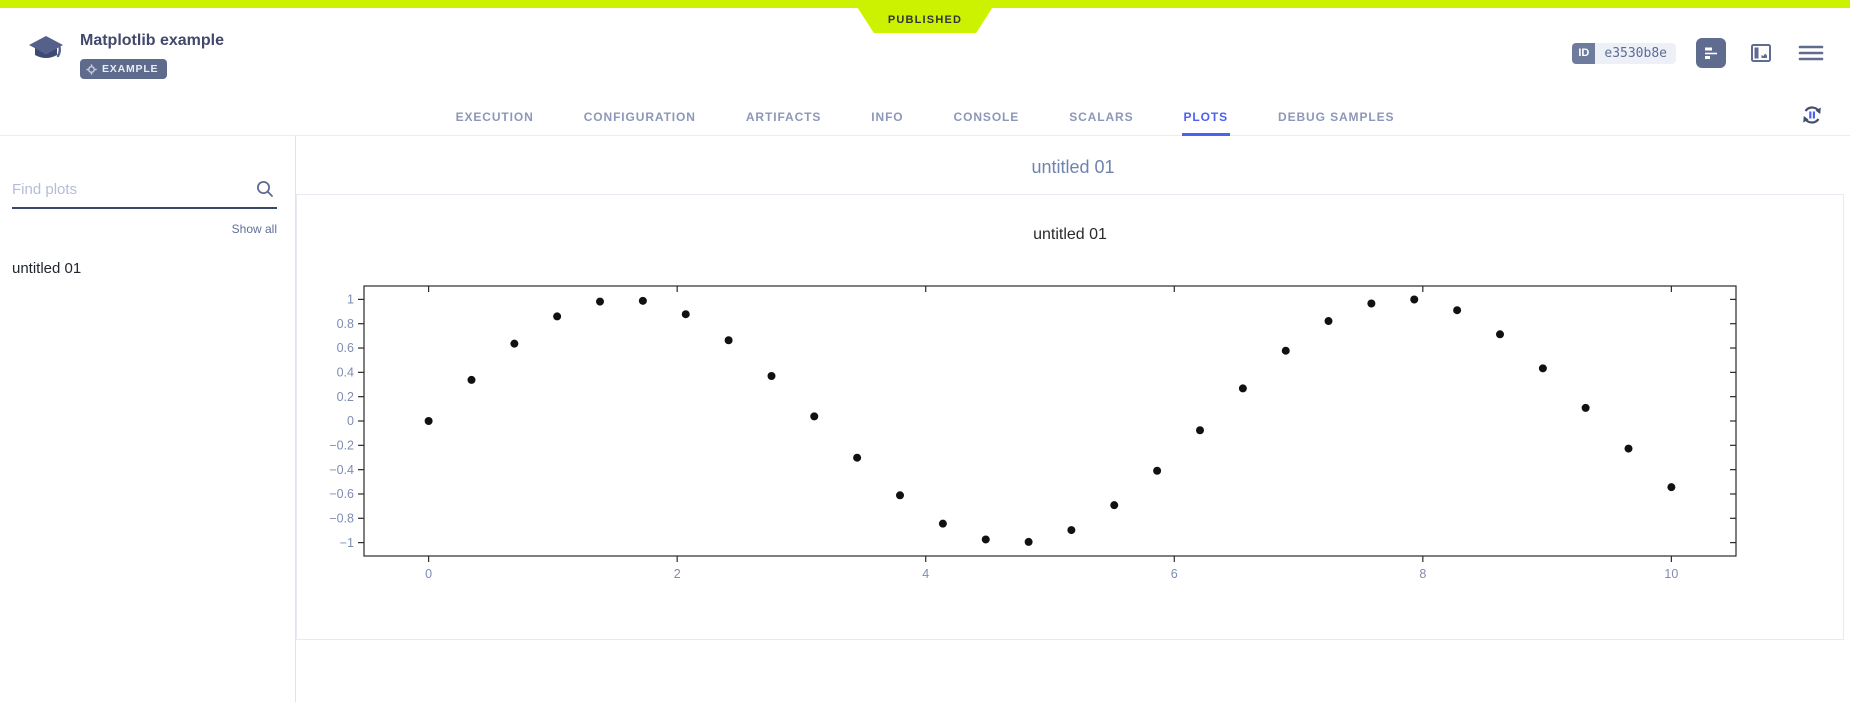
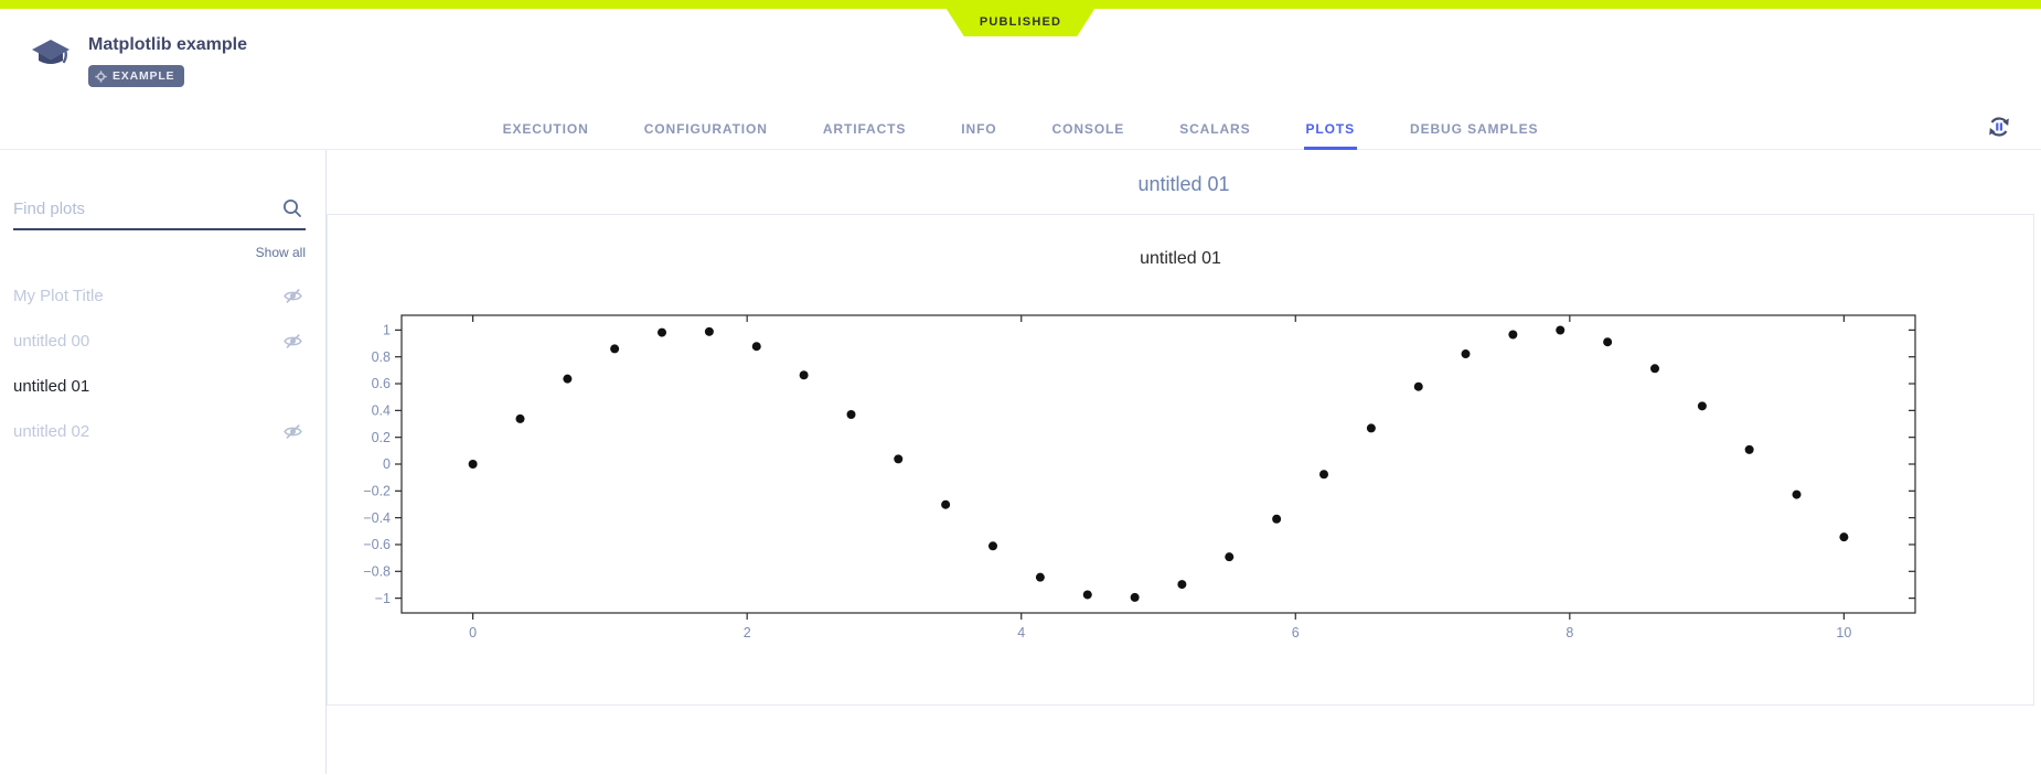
  PUBLISHED
  Matplotlib example
  EXAMPLE
- ID
- e3530b8e
  EXECUTION
  CONFIGURATION
  ARTIFACTS
  INFO
  CONSOLE
  SCALARS
  PLOTS
  DEBUG SAMPLES
  Find plots
  Show all
+ My Plot Title
+ untitled 00
  untitled 01
+ untitled 02
  untitled 01
  untitled 01
  0
  2
  4
  6
  8
  10
  1
  0.8
  0.6
  0.4
  0.2
  0
  −0.2
  −0.4
  −0.6
  −0.8
  −1
